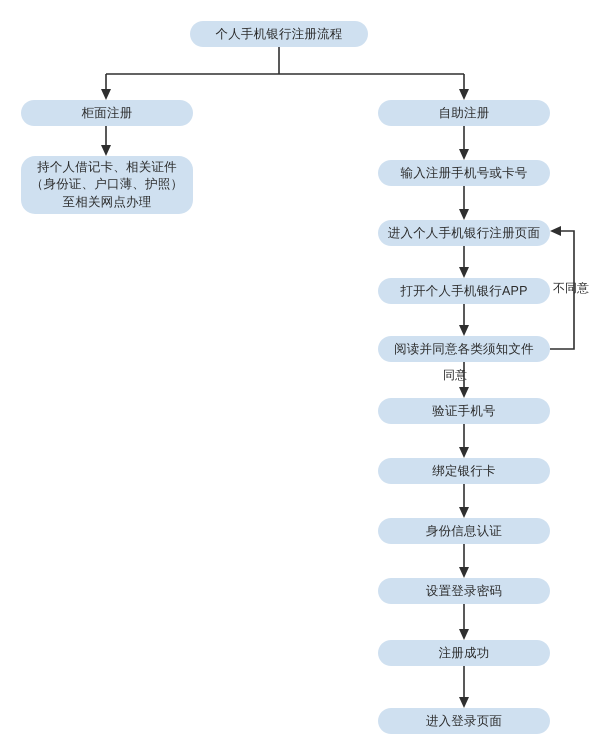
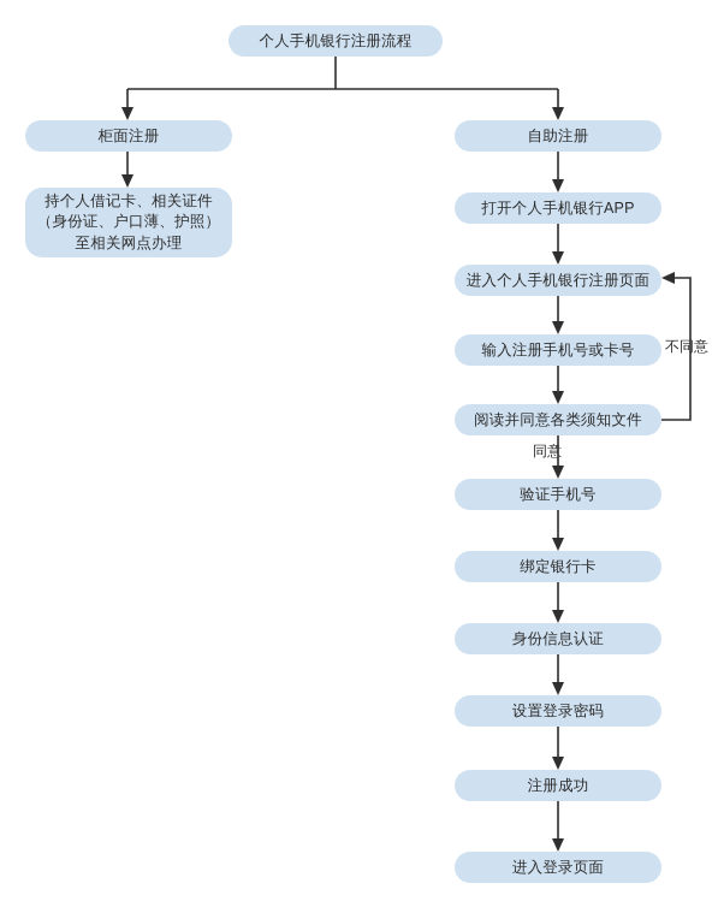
  个人手机银行注册流程
  柜面注册
  持个人借记卡、相关证件（身份证、户口薄、护照）至相关网点办理
  自助注册
- 输入注册手机号或卡号
+ 打开个人手机银行APP
  进入个人手机银行注册页面
- 打开个人手机银行APP
+ 输入注册手机号或卡号
  阅读并同意各类须知文件
  验证手机号
  绑定银行卡
  身份信息认证
  设置登录密码
  注册成功
  进入登录页面
  不同意
  同意
